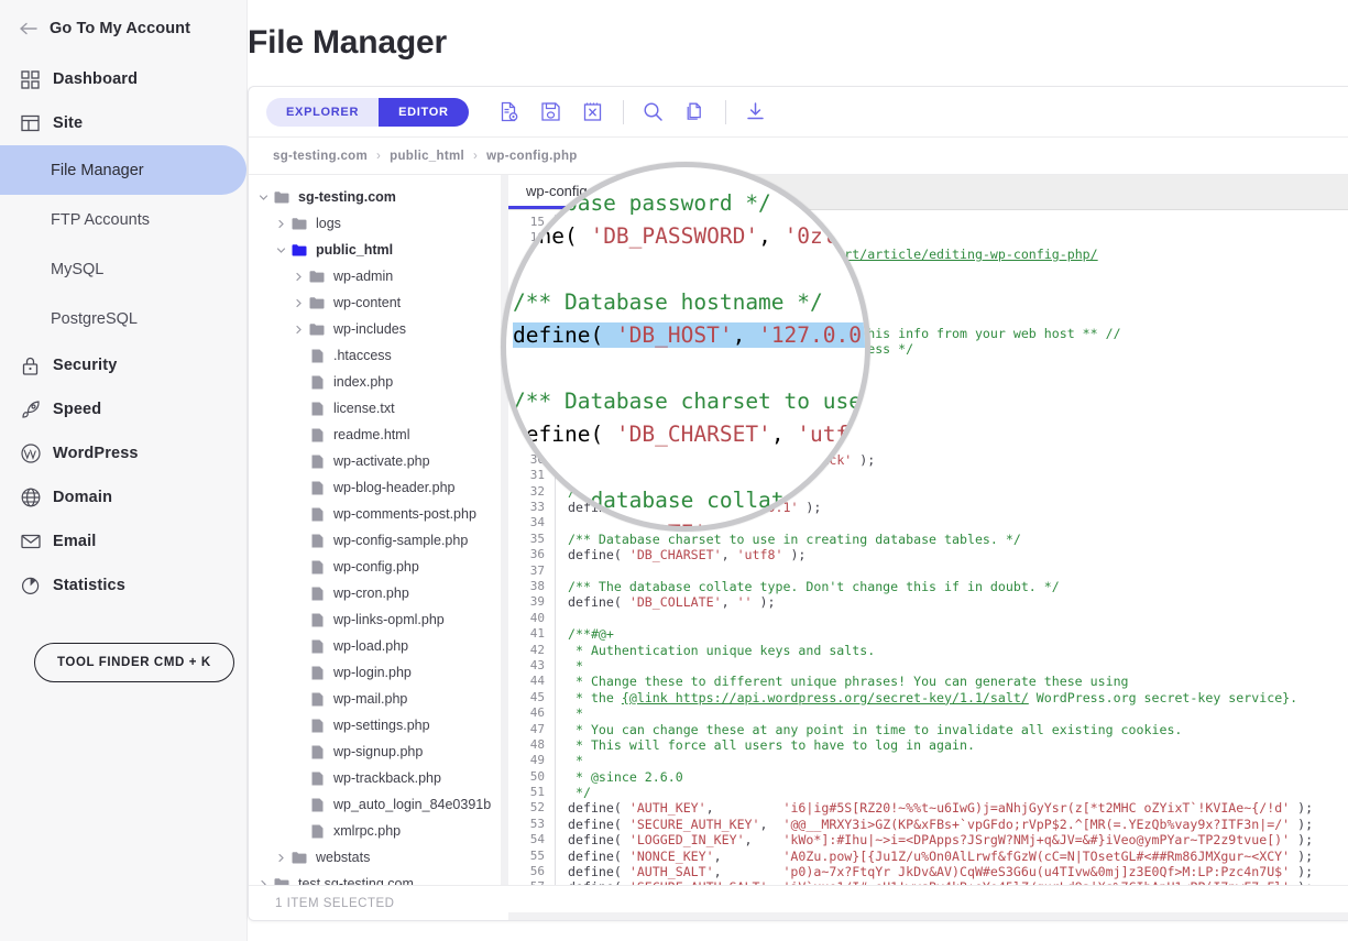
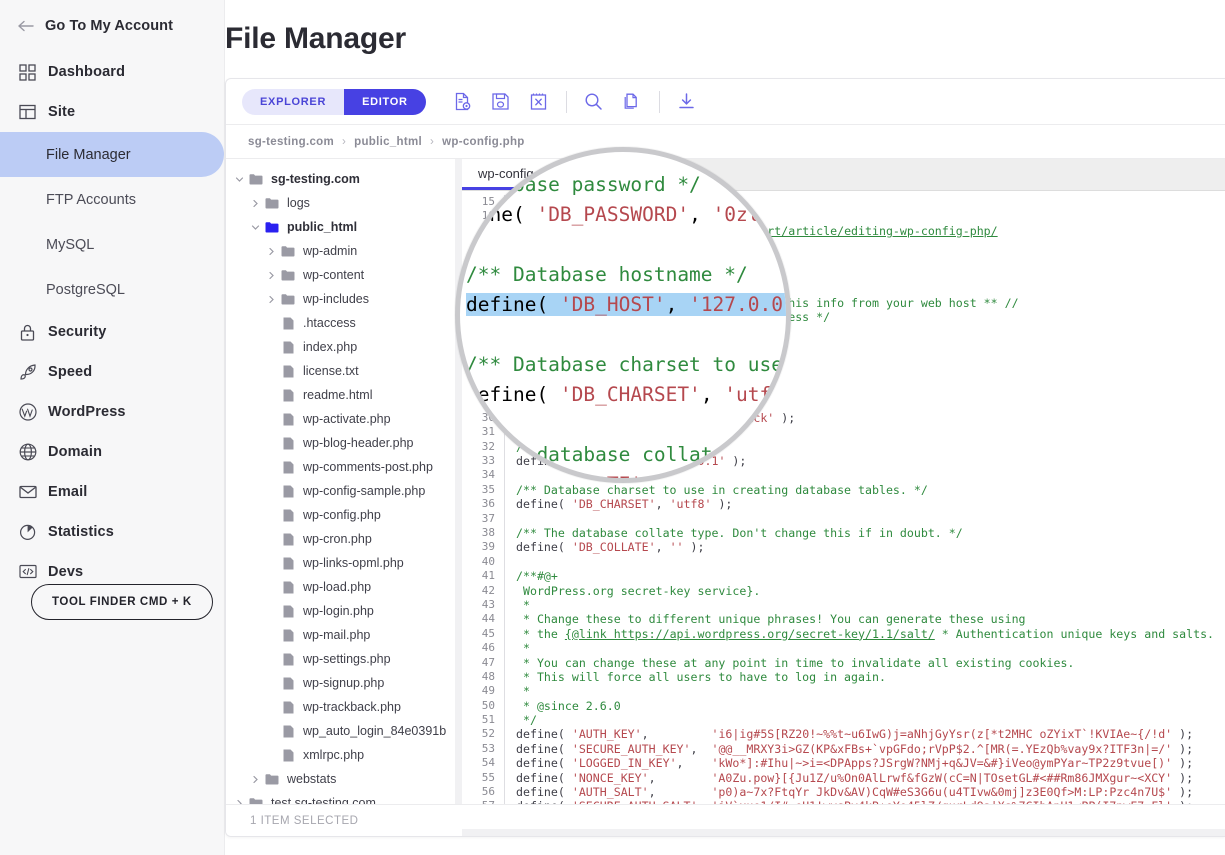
  Go To My Account
  Dashboard
  Site
  File Manager
  FTP Accounts
  MySQL
  PostgreSQL
  Security
  Speed
  WordPress
  Domain
  Email
  Statistics
+ Devs
  TOOL FINDER CMD + K
  File Manager
  EXPLORER
  EDITOR
  sg-testing.com
  ›
  public_html
  ›
  wp-config.php
  sg-testing.com
  logs
  public_html
  wp-admin
  wp-content
  wp-includes
  .htaccess
  index.php
  license.txt
  readme.html
  wp-activate.php
  wp-blog-header.php
  wp-comments-post.php
  wp-config-sample.php
  wp-config.php
  wp-cron.php
  wp-links-opml.php
  wp-load.php
  wp-login.php
  wp-mail.php
  wp-settings.php
  wp-signup.php
  wp-trackback.php
  wp_auto_login_84e0391b
  xmlrpc.php
  webstats
  test.sg-testing.com
  15
  31
  32
  33
  34
  35
  /** Database charset to use in creating database tables. */
  36
  define( 'DB_CHARSET', 'utf8' );
  37
  38
  /** The database collate type. Don't change this if in doubt. */
  39
  define( 'DB_COLLATE', '' );
  40
  41
  /**#@+
  42
- * Authentication unique keys and salts.
+ WordPress.org secret-key service}.
  43
  *
  44
  * Change these to different unique phrases! You can generate these using
  45
- * the {@link https://api.wordpress.org/secret-key/1.1/salt/ WordPress.org secret-key service}.
+ * the {@link https://api.wordpress.org/secret-key/1.1/salt/ * Authentication unique keys and salts.
  46
  *
  47
  * You can change these at any point in time to invalidate all existing cookies.
  48
  * This will force all users to have to log in again.
  49
  *
  50
  * @since 2.6.0
  51
  */
  52
  define( 'AUTH_KEY', 'i6|ig#5S[RZ20!~%%t~u6IwG)j=aNhjGyYsr(z[*t2MHC oZYixT`!KVIAe~{/!d' );
  53
  define( 'SECURE_AUTH_KEY', '@@__MRXY3i>GZ(KP&xFBs+`vpGFdo;rVpP$2.^[MR(=.YEzQb%vay9x?ITF3n|=/' );
  54
  define( 'LOGGED_IN_KEY', 'kWo*]:#Ihu|~>i=<DPApps?JSrgW?NMj+q&JV=&#}iVeo@ymPYar~TP2z9tvue[)' );
  55
  define( 'NONCE_KEY', 'A0Zu.pow}[{Ju1Z/u%On0AlLrwf&fGzW(cC=N|TOsetGL#<##Rm86JMXgur~<XCY' );
  56
  define( 'AUTH_SALT', 'p0)a~7x?FtqYr JkDv&AV)CqW#eS3G6u(u4TIvw&0mj]z3E0Qf>M:LP:Pzc4n7U$' );
  1 ITEM SELECTED
  Database password */
  fine( 'DB_PASSWORD', '0zlvl
  /** Database hostname */
  define( 'DB_HOST', '127.0.0
  /** Database charset to use
  define( 'DB_CHARSET', 'utf8
  The database collate type
